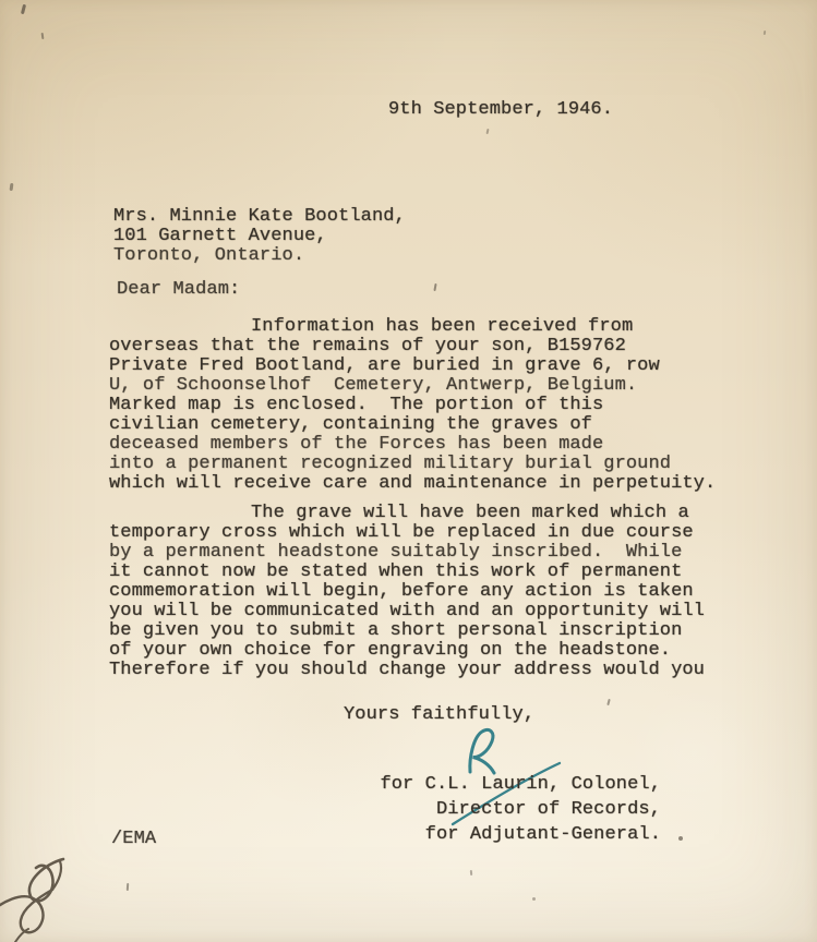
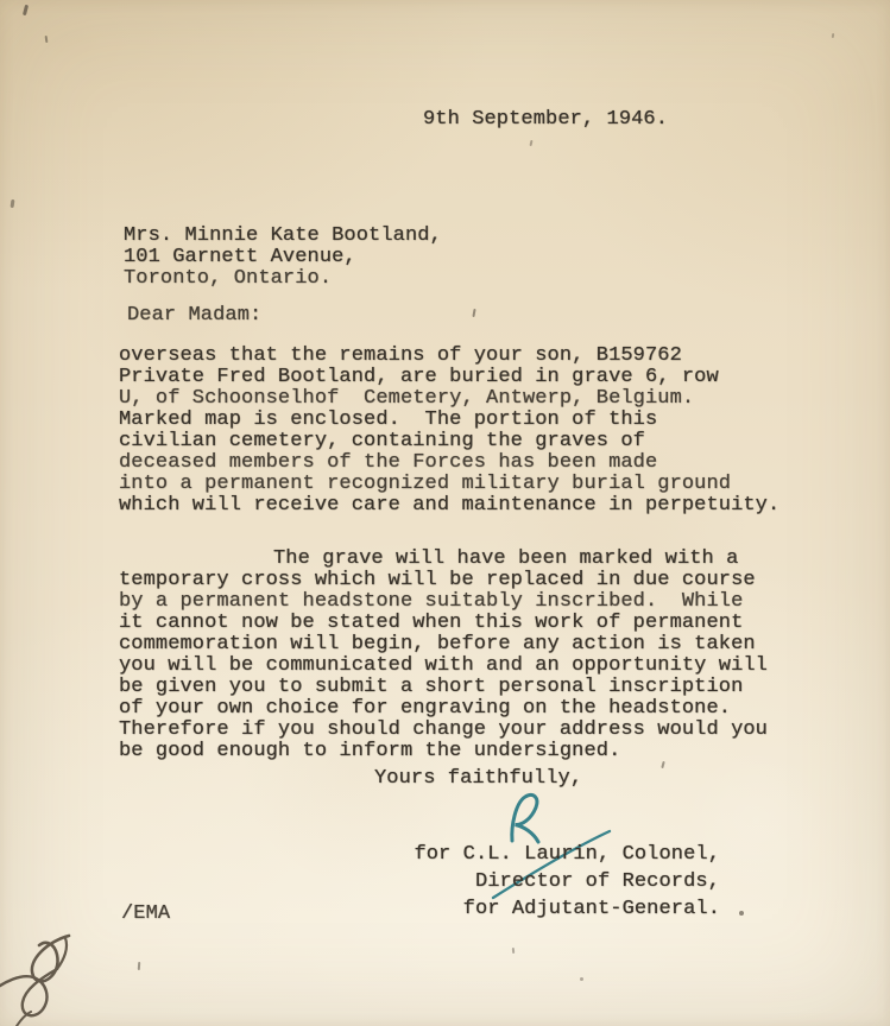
  9th September, 1946.
  Mrs. Minnie Kate Bootland,
  101 Garnett Avenue,
  Toronto, Ontario.
  Dear Madam:
- Information has been received from
  overseas that the remains of your son, B159762
  Private Fred Bootland, are buried in grave 6, row
  U, of Schoonselhof Cemetery, Antwerp, Belgium.
  Marked map is enclosed. The portion of this
  civilian cemetery, containing the graves of
  deceased members of the Forces has been made
  into a permanent recognized military burial ground
  which will receive care and maintenance in perpetuity.
- The grave will have been marked which a
+ The grave will have been marked with a
  temporary cross which will be replaced in due course
  by a permanent headstone suitably inscribed. While
  it cannot now be stated when this work of permanent
  commemoration will begin, before any action is taken
  you will be communicated with and an opportunity will
  be given you to submit a short personal inscription
  of your own choice for engraving on the headstone.
  Therefore if you should change your address would you
+ be good enough to inform the undersigned.
  Yours faithfully,
  for C.L. Laurin, Colonel,
  Director of Records,
  for Adjutant-General.
  /EMA
